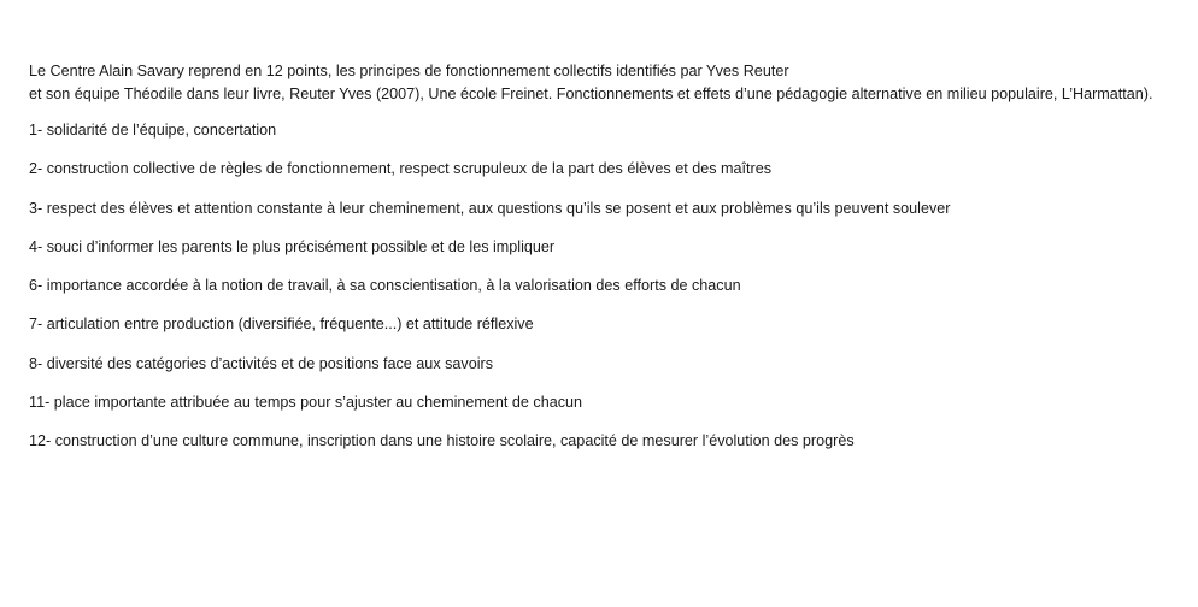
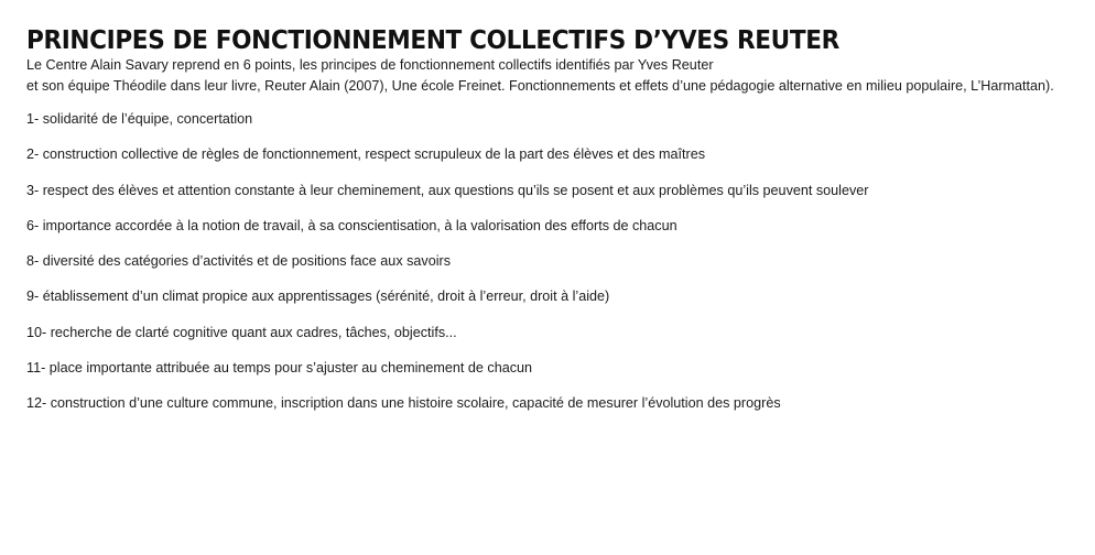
+ PRINCIPES DE FONCTIONNEMENT COLLECTIFS D’YVES REUTER
- Le Centre Alain Savary reprend en 12 points, les principes de fonctionnement collectifs identifiés par Yves Reuter
+ Le Centre Alain Savary reprend en 6 points, les principes de fonctionnement collectifs identifiés par Yves Reuter
- et son équipe Théodile dans leur livre, Reuter Yves (2007), Une école Freinet. Fonctionnements et effets d’une pédagogie alternative en milieu populaire, L’Harmattan).
+ et son équipe Théodile dans leur livre, Reuter Alain (2007), Une école Freinet. Fonctionnements et effets d’une pédagogie alternative en milieu populaire, L’Harmattan).
  1- solidarité de l’équipe, concertation
  2- construction collective de règles de fonctionnement, respect scrupuleux de la part des élèves et des maîtres
  3- respect des élèves et attention constante à leur cheminement, aux questions qu’ils se posent et aux problèmes qu’ils peuvent soulever
- 4- souci d’informer les parents le plus précisément possible et de les impliquer
  6- importance accordée à la notion de travail, à sa conscientisation, à la valorisation des efforts de chacun
- 7- articulation entre production (diversifiée, fréquente...) et attitude réflexive
  8- diversité des catégories d’activités et de positions face aux savoirs
+ 9- établissement d’un climat propice aux apprentissages (sérénité, droit à l’erreur, droit à l’aide)
+ 10- recherche de clarté cognitive quant aux cadres, tâches, objectifs...
  11- place importante attribuée au temps pour s’ajuster au cheminement de chacun
  12- construction d’une culture commune, inscription dans une histoire scolaire, capacité de mesurer l’évolution des progrès
